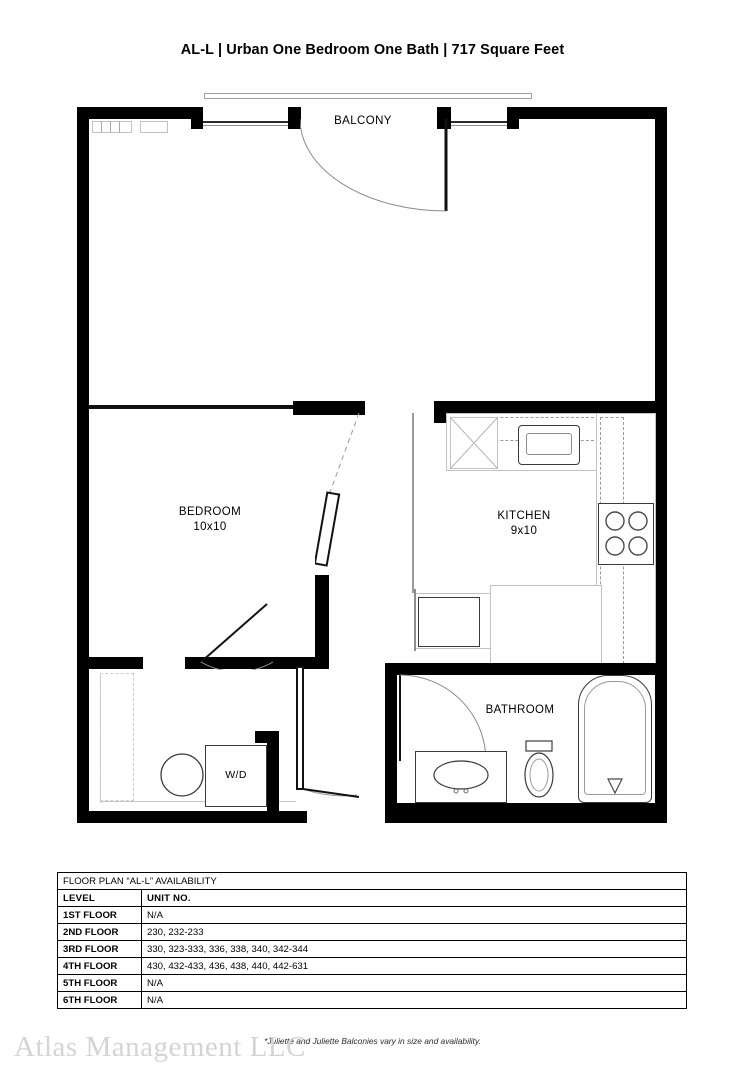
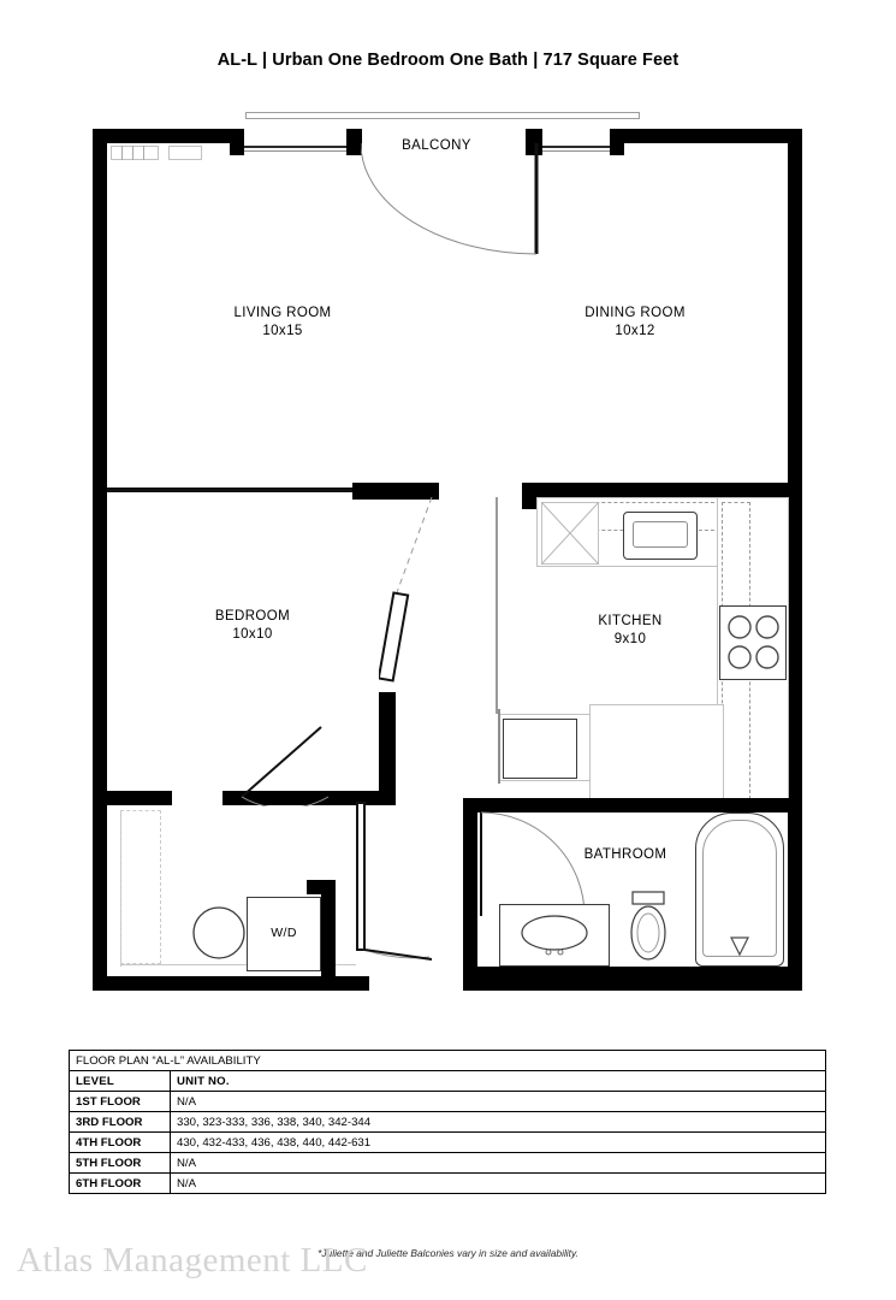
  AL-L | Urban One Bedroom One Bath | 717 Square Feet
  BALCONY
+ LIVING ROOM
+ 10x15
+ DINING ROOM
+ 10x12
  BEDROOM
  10x10
  KITCHEN
  9x10
  BATHROOM
  W/D
  FLOOR PLAN “AL-L” AVAILABILITY
  LEVEL	UNIT NO.
  1ST FLOOR	N/A
- 2ND FLOOR	230, 232-233
  3RD FLOOR	330, 323-333, 336, 338, 340, 342-344
  4TH FLOOR	430, 432-433, 436, 438, 440, 442-631
  5TH FLOOR	N/A
  6TH FLOOR	N/A
  *Juliette and Juliette Balconies vary in size and availability.
  Atlas Management LLC
